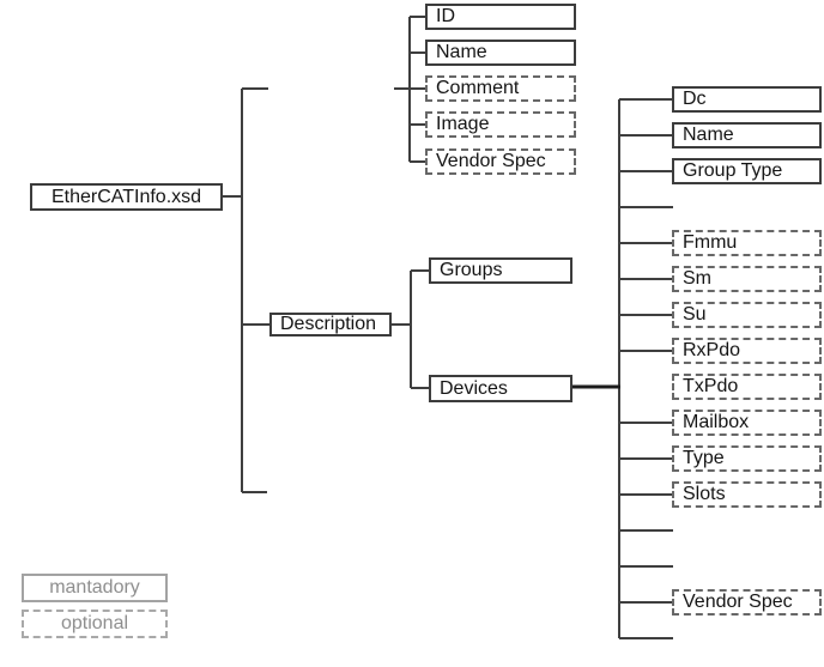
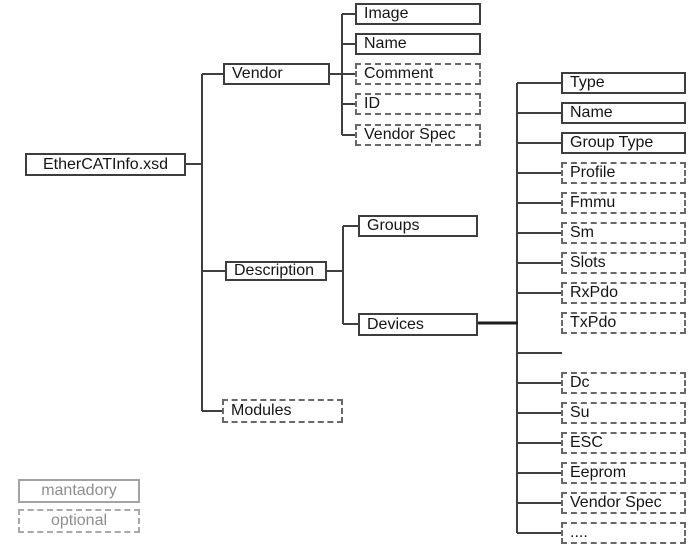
  EtherCATInfo.xsd
+ Vendor
  Description
+ Modules
- ID
+ Image
  Name
  Comment
- Image
+ ID
  Vendor Spec
  Groups
  Devices
- Dc
+ Type
  Name
  Group Type
+ Profile
  Fmmu
  Sm
- Su
+ Slots
  RxPdo
  TxPdo
- Mailbox
- Type
+ Dc
- Slots
+ Su
+ ESC
+ Eeprom
  Vendor Spec
+ ....
  mantadory
  optional
